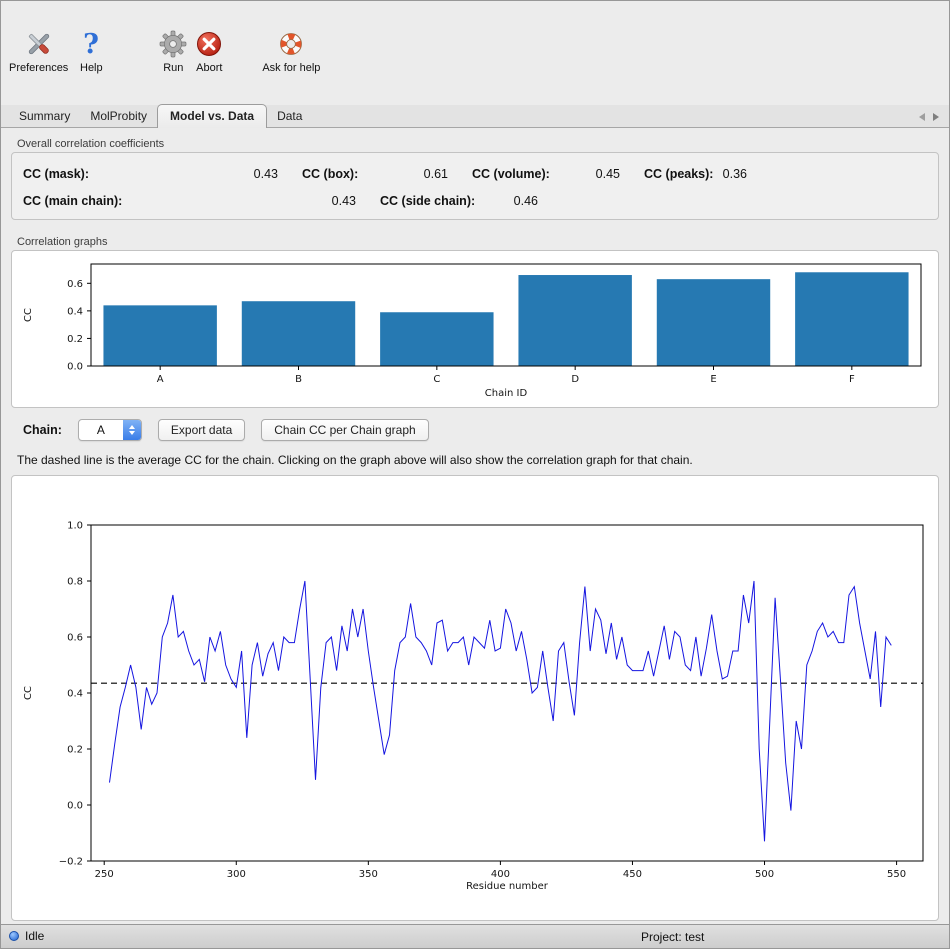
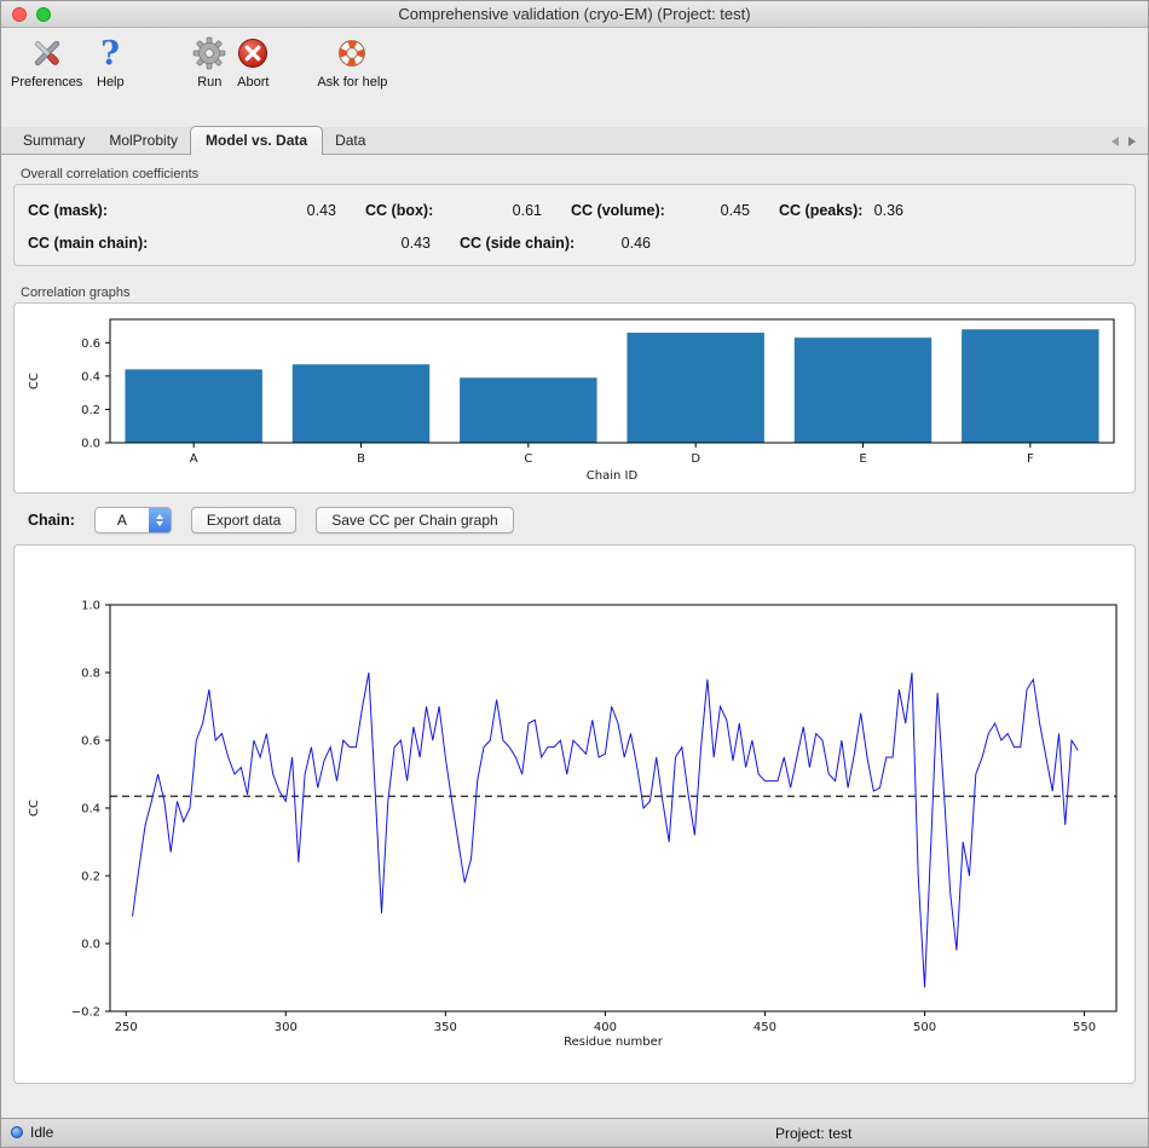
+ Comprehensive validation (cryo-EM) (Project: test)
  Preferences
  ?
  Help
  Run
  Abort
  Ask for help
  Summary
  MolProbity
  Model vs. Data
  Data
  Overall correlation coefficients
  CC (mask):
  0.43
  CC (box):
  0.61
  CC (volume):
  0.45
  CC (peaks):
  0.36
  CC (main chain):
  0.43
  CC (side chain):
  0.46
  Correlation graphs
  A
  B
  C
  D
  E
  F
  0.0
  0.2
  0.4
  0.6
  Chain ID
  Chain:
  A
  Export data
- Chain CC per Chain graph
+ Save CC per Chain graph
- The dashed line is the average CC for the chain. Clicking on the graph above will also show the correlation graph for that chain.
  250
  300
  350
  400
  450
  500
  550
  −0.2
  0.0
  0.2
  0.4
  0.6
  0.8
  1.0
  Residue number
  Idle
  Project: test
